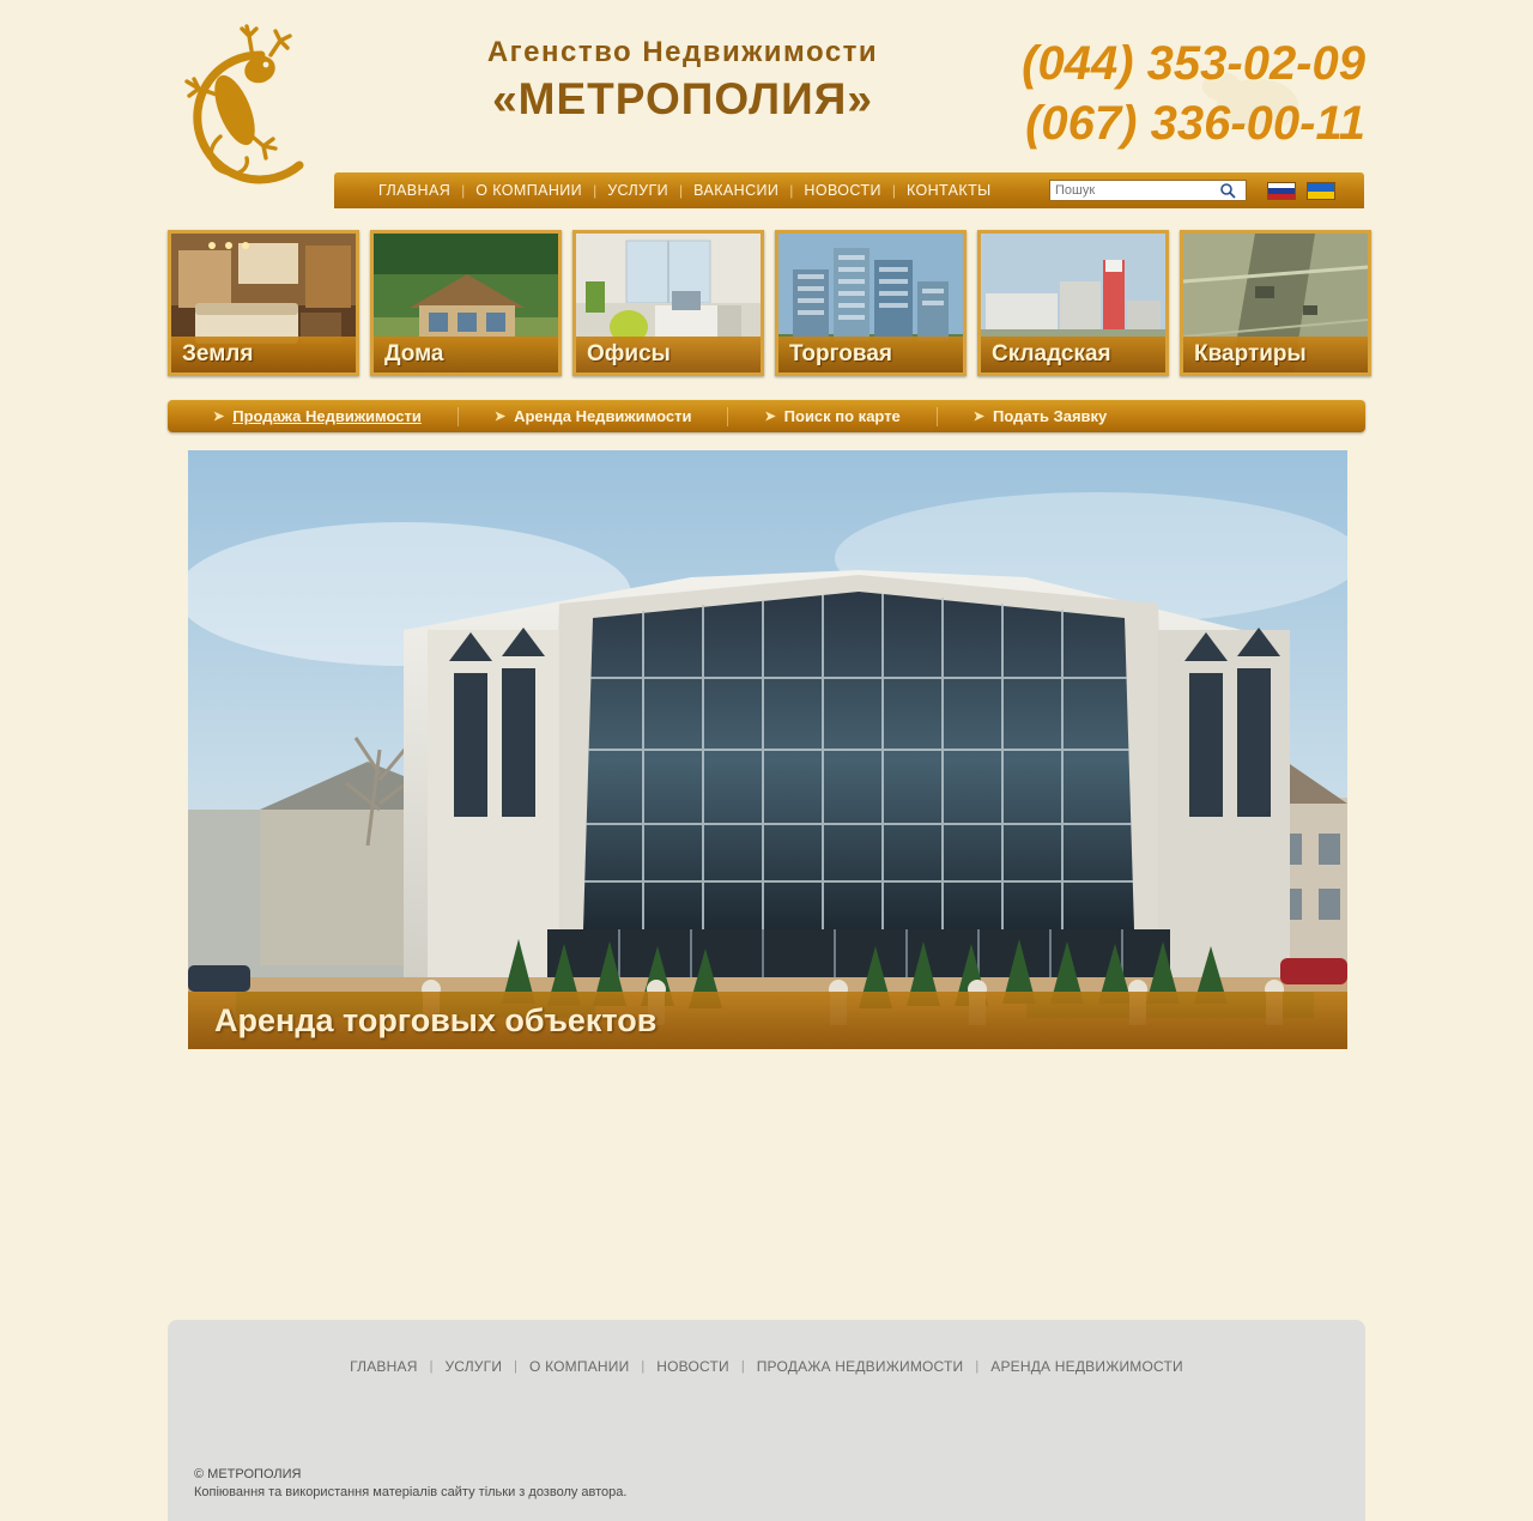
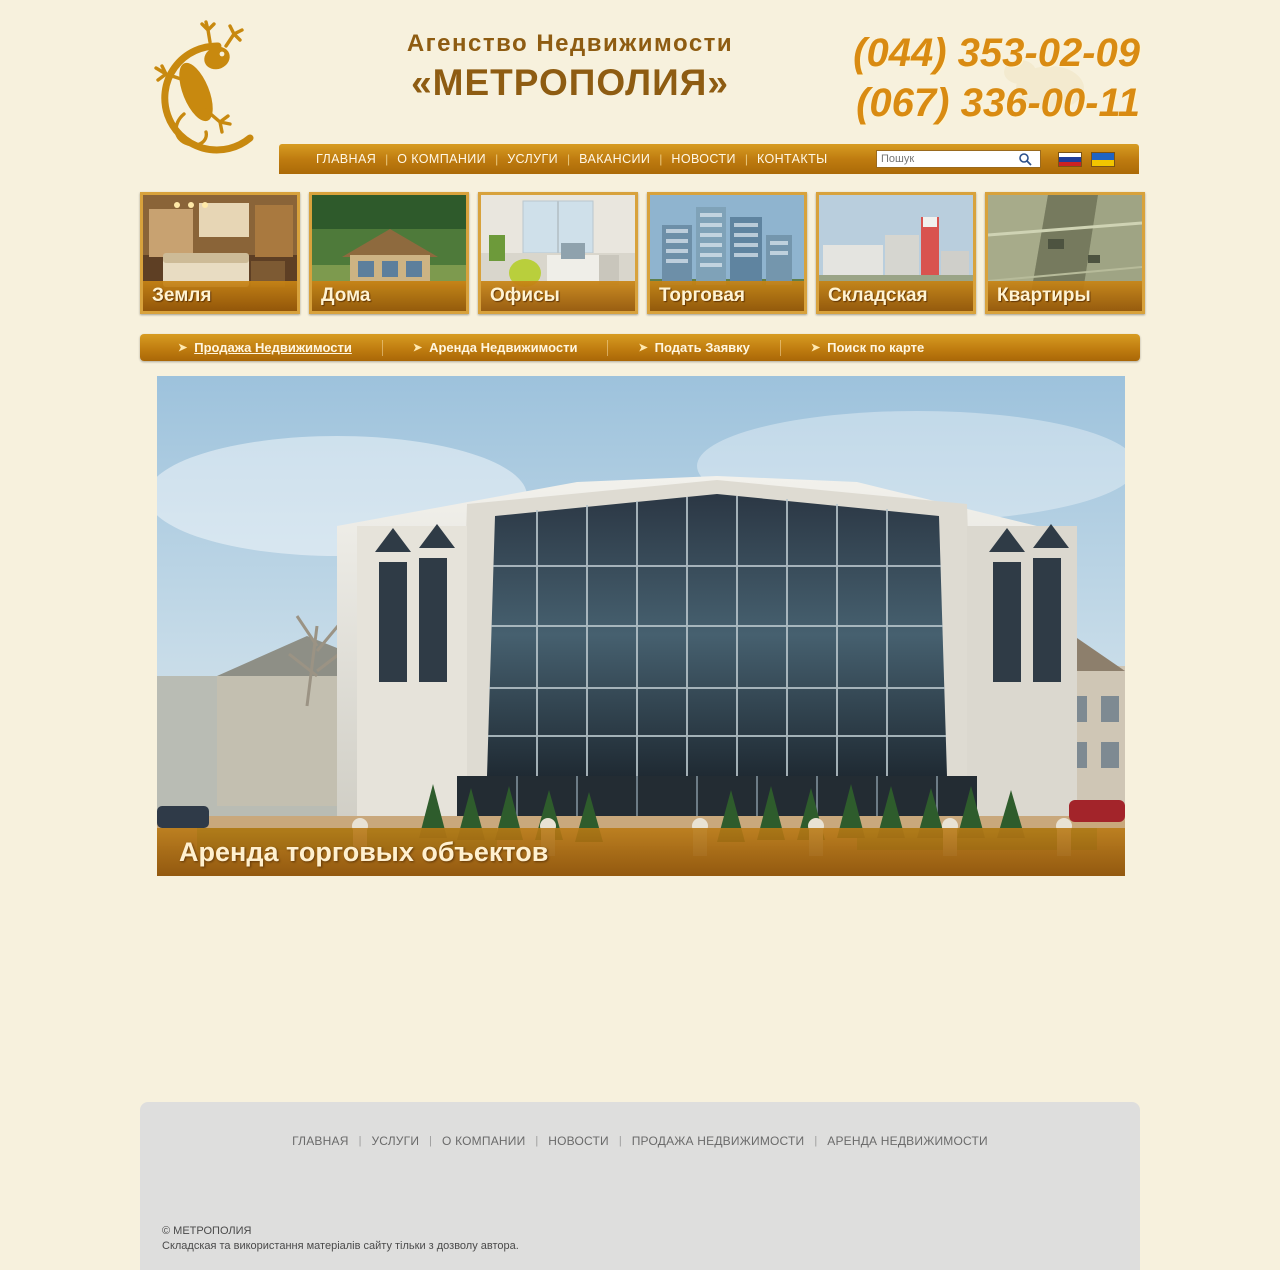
  Агенство Недвижимости
  «МЕТРОПОЛИЯ»
  (044) 353-02-09
  (067) 336-00-11
  ГЛАВНАЯ
  |
  О КОМПАНИИ
  |
  УСЛУГИ
  |
  ВАКАНСИИ
  |
  НОВОСТИ
  |
  КОНТАКТЫ
  Пошук
  Земля
  Дома
  Офисы
  Торговая
  Складская
  Квартиры
  ➤
  Продажа Недвижимости
  ➤
  Аренда Недвижимости
  ➤
- Поиск по карте
+ Подать Заявку
  ➤
- Подать Заявку
+ Поиск по карте
  Аренда торговых объектов
  ГЛАВНАЯ
  |
  УСЛУГИ
  |
  О КОМПАНИИ
  |
  НОВОСТИ
  |
  ПРОДАЖА НЕДВИЖИМОСТИ
  |
  АРЕНДА НЕДВИЖИМОСТИ
  © МЕТРОПОЛИЯ
- Копіювання та використання матеріалів сайту тільки з дозволу автора.
+ Складская та використання матеріалів сайту тільки з дозволу автора.
